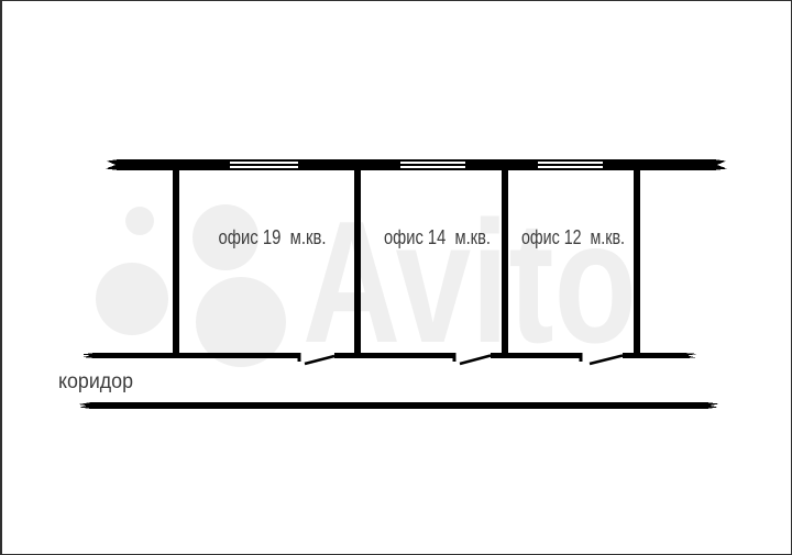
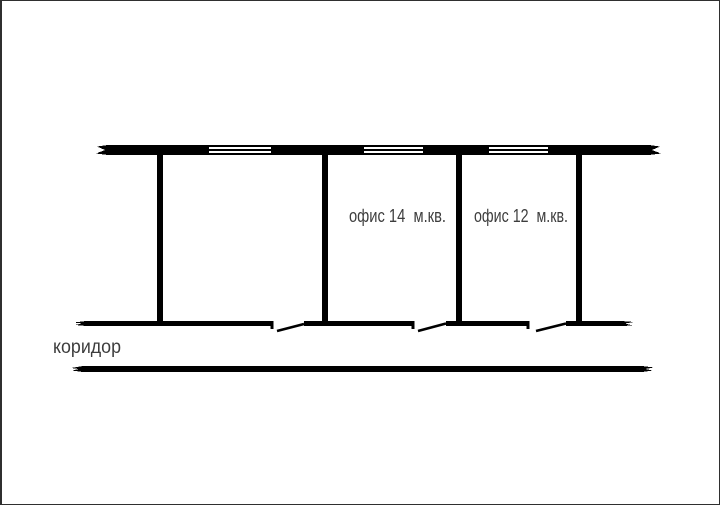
- Avito
- офис 19 м.кв.
  офис 14 м.кв.
  офис 12 м.кв.
  коридор
